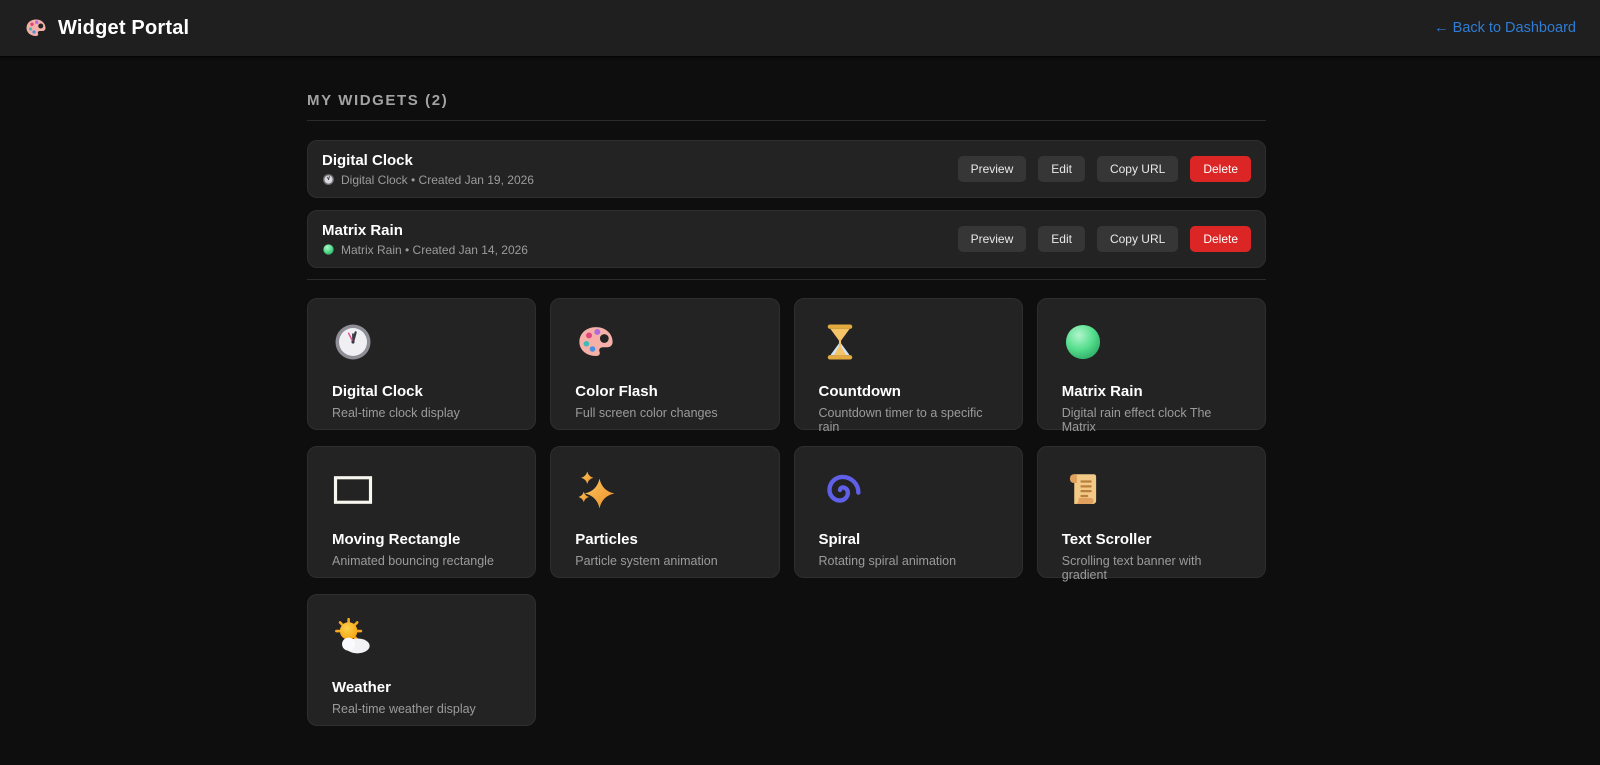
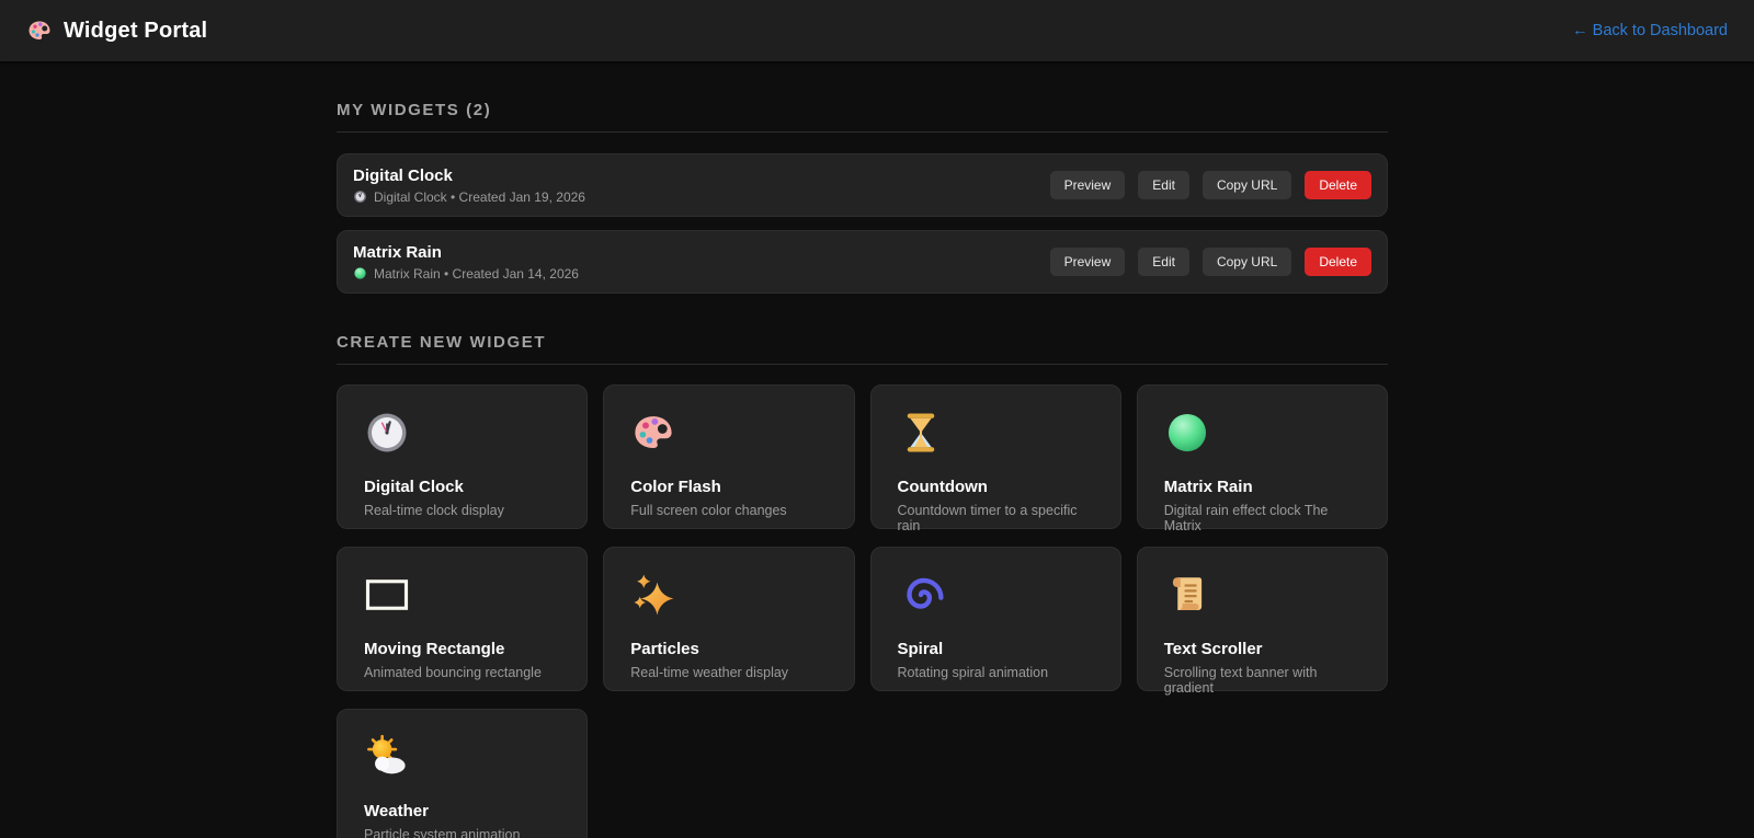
  Widget Portal
  ← Back to Dashboard
  MY WIDGETS (2)
  Digital Clock
  Digital Clock • Created Jan 19, 2026
  Preview
  Edit
  Copy URL
  Delete
  Matrix Rain
  Matrix Rain • Created Jan 14, 2026
  Preview
  Edit
  Copy URL
  Delete
+ CREATE NEW WIDGET
  Digital Clock
  Real-time clock display
  Color Flash
  Full screen color changes
  Countdown
  Countdown timer to a specific rain
  Matrix Rain
  Digital rain effect clock The Matrix
  Moving Rectangle
  Animated bouncing rectangle
  Particles
- Particle system animation
+ Real-time weather display
  Spiral
  Rotating spiral animation
  Text Scroller
  Scrolling text banner with gradient
  Weather
- Real-time weather display
+ Particle system animation
